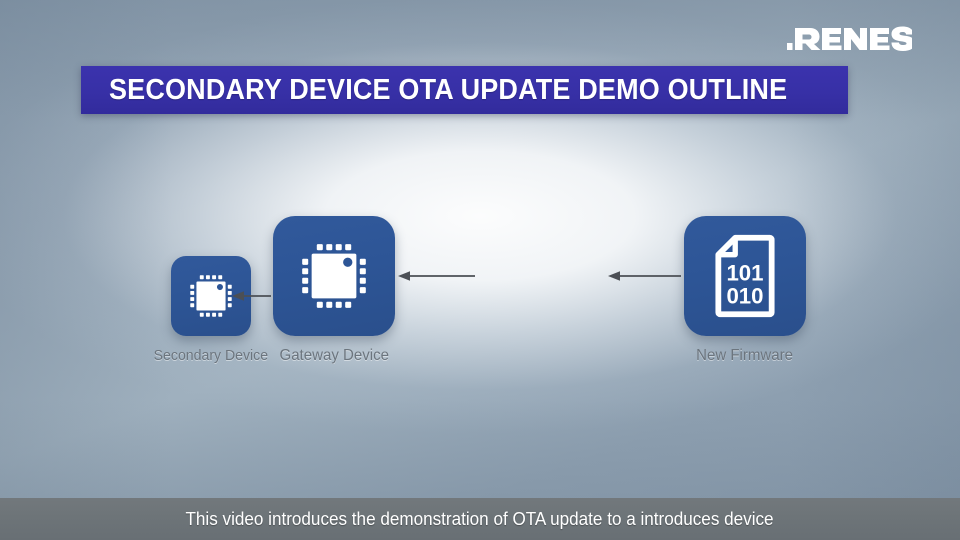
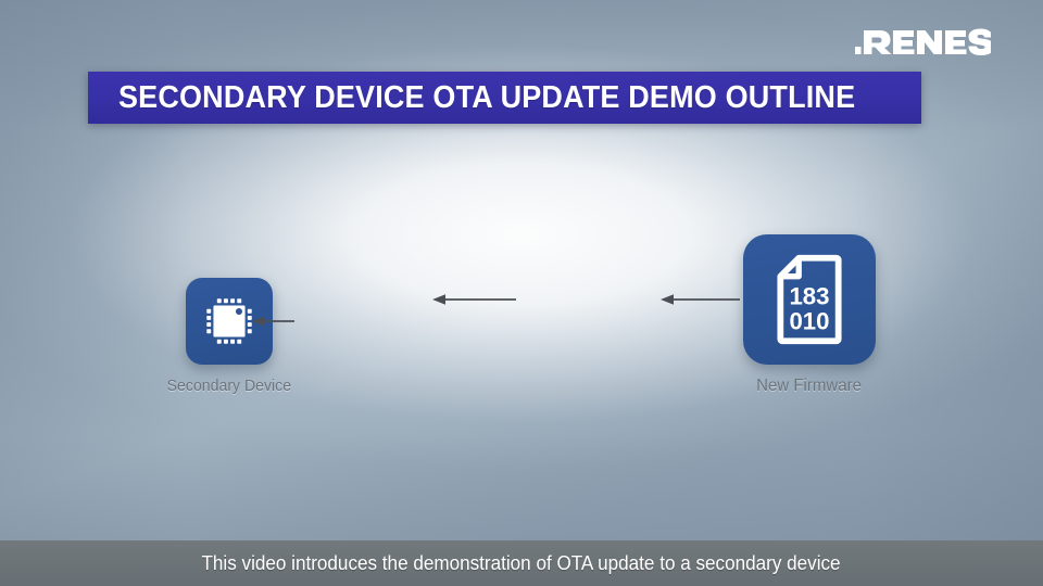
  SECONDARY DEVICE OTA UPDATE DEMO OUTLINE
  Secondary Device
- Gateway Device
- 101
+ 183
  010
  New Firmware
- This video introduces the demonstration of OTA update to a introduces device
+ This video introduces the demonstration of OTA update to a secondary device
